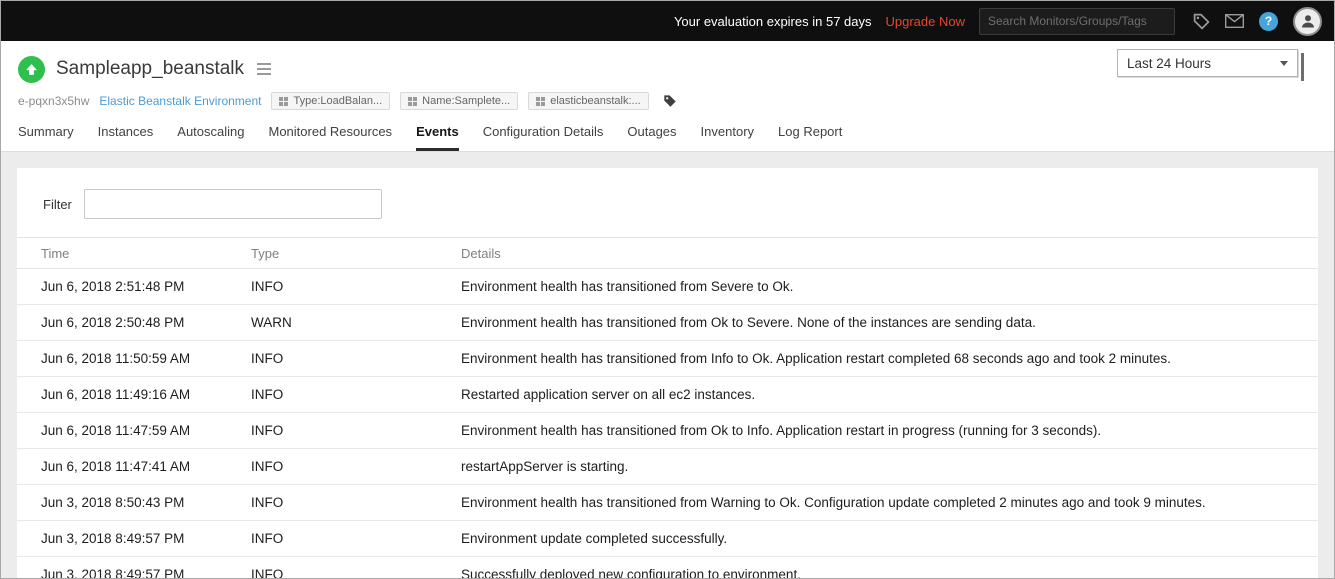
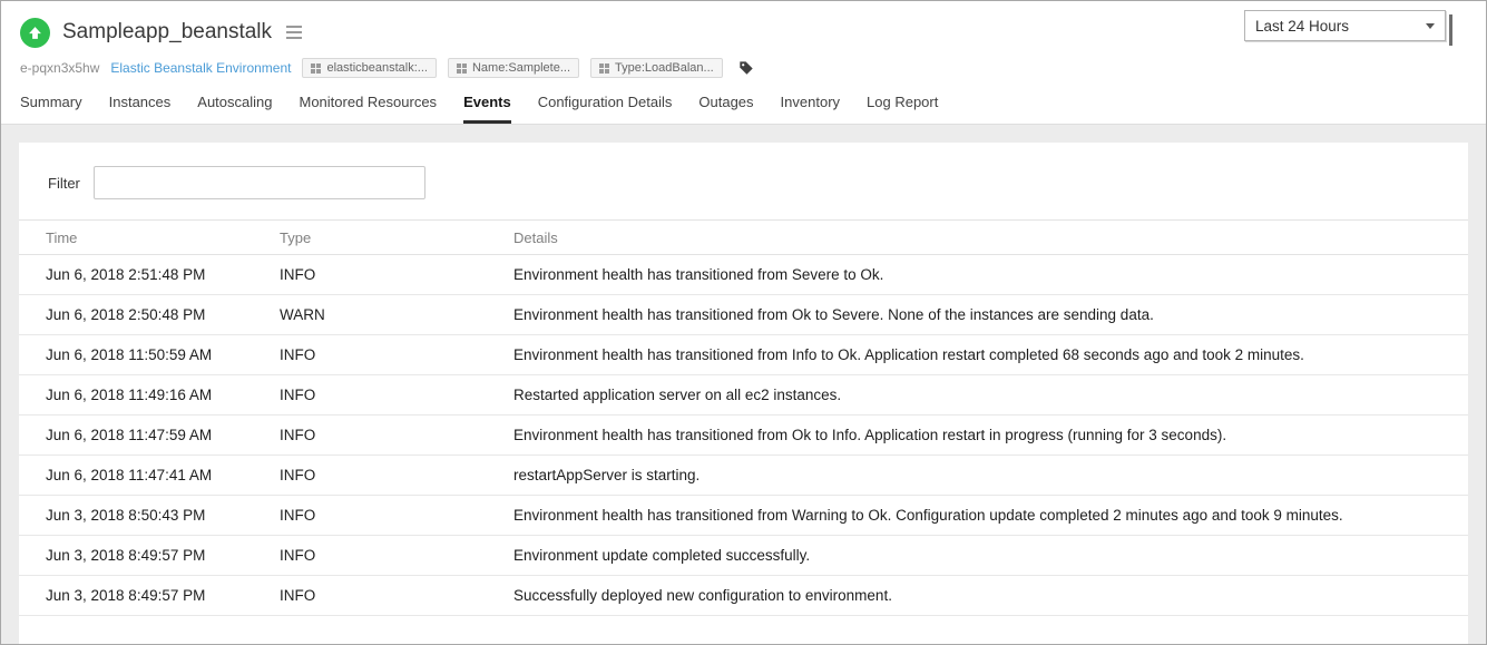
- Your evaluation expires in 57 days
- Upgrade Now
- Search Monitors/Groups/Tags
- ?
  Sampleapp_beanstalk
  e-pqxn3x5hw
  Elastic Beanstalk Environment
- Type:LoadBalan...
+ elasticbeanstalk:...
  Name:Samplete...
- elasticbeanstalk:...
+ Type:LoadBalan...
  Last 24 Hours
  Summary
  Instances
  Autoscaling
  Monitored Resources
  Events
  Configuration Details
  Outages
  Inventory
  Log Report
  Filter
  Time	Type	Details
  Jun 6, 2018 2:51:48 PM	INFO	Environment health has transitioned from Severe to Ok.
  Jun 6, 2018 2:50:48 PM	WARN	Environment health has transitioned from Ok to Severe. None of the instances are sending data.
  Jun 6, 2018 11:50:59 AM	INFO	Environment health has transitioned from Info to Ok. Application restart completed 68 seconds ago and took 2 minutes.
  Jun 6, 2018 11:49:16 AM	INFO	Restarted application server on all ec2 instances.
  Jun 6, 2018 11:47:59 AM	INFO	Environment health has transitioned from Ok to Info. Application restart in progress (running for 3 seconds).
  Jun 6, 2018 11:47:41 AM	INFO	restartAppServer is starting.
  Jun 3, 2018 8:50:43 PM	INFO	Environment health has transitioned from Warning to Ok. Configuration update completed 2 minutes ago and took 9 minutes.
  Jun 3, 2018 8:49:57 PM	INFO	Environment update completed successfully.
  Jun 3, 2018 8:49:57 PM	INFO	Successfully deployed new configuration to environment.
